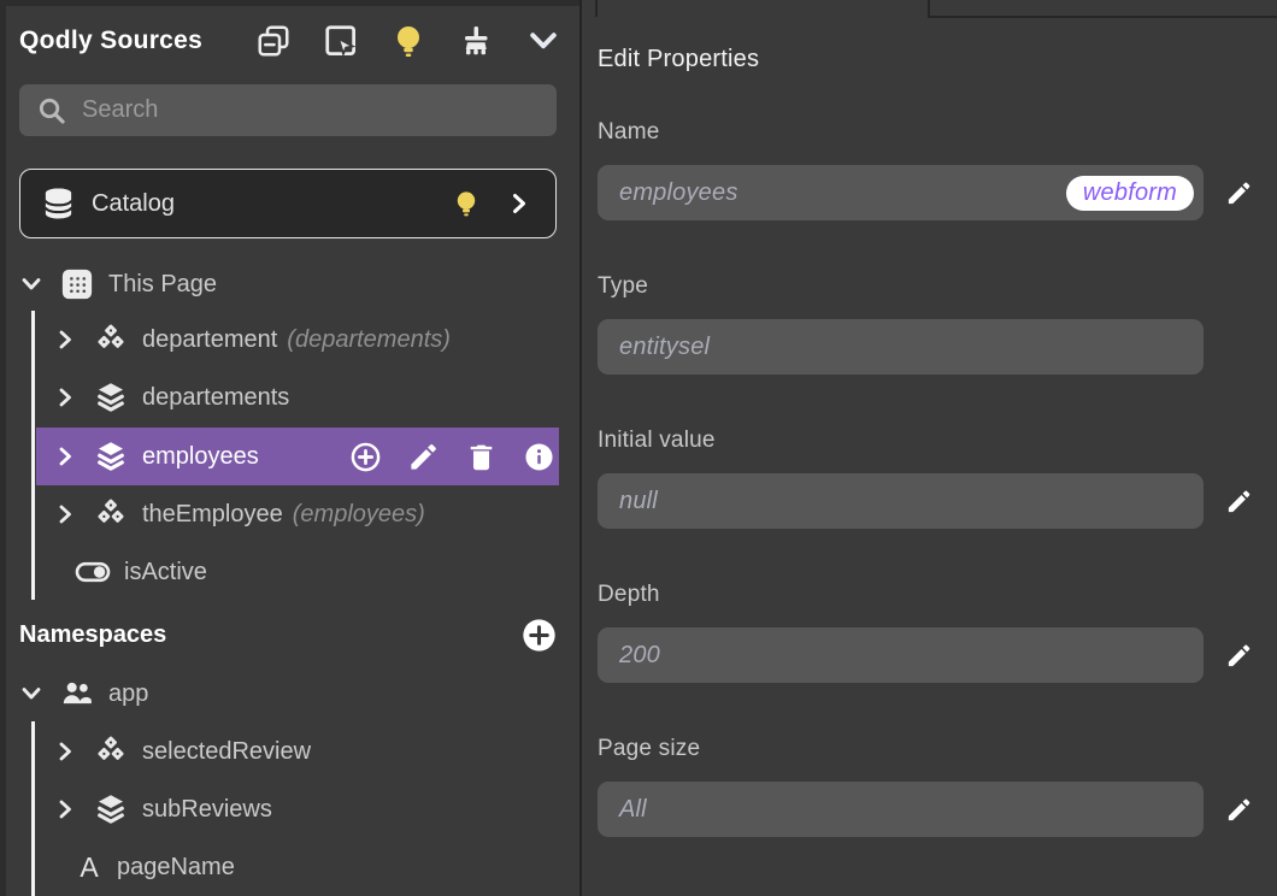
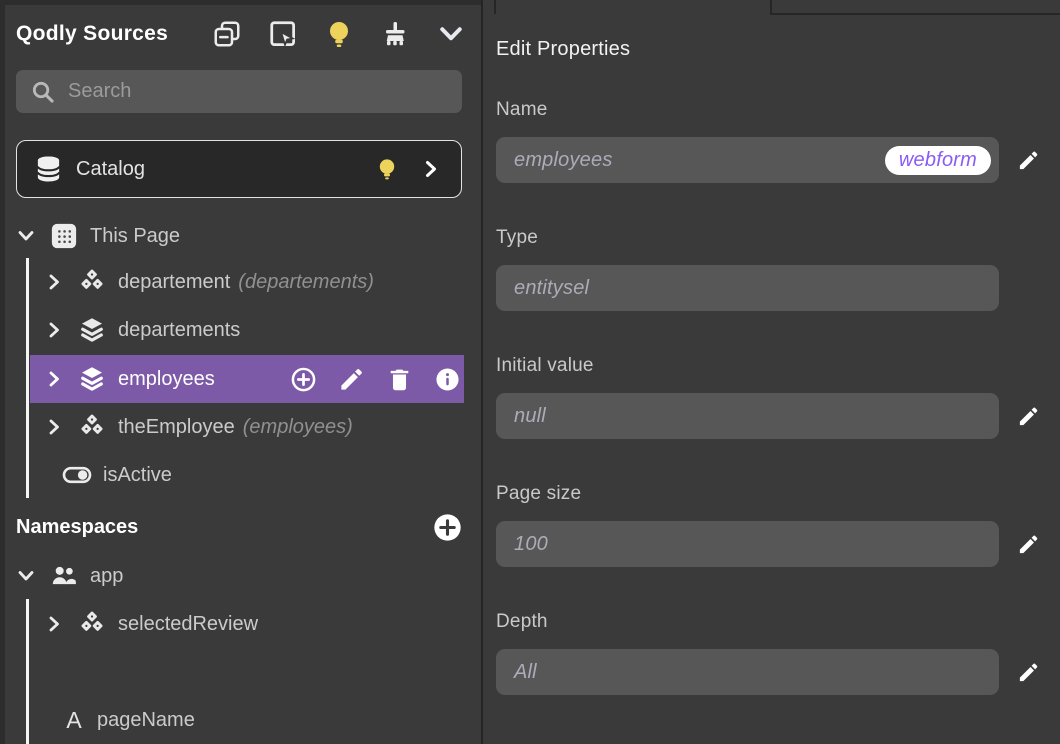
  Qodly Sources
  Search
  Catalog
  This Page
  departement
  (departements)
  departements
  employees
  theEmployee
  (employees)
  isActive
  Namespaces
  app
  selectedReview
- subReviews
  A
  pageName
  Edit Properties
  Name
  employees
  webform
  Type
  entitysel
  Initial value
  null
- Depth
+ Page size
- 200
+ 100
- Page size
+ Depth
  All
